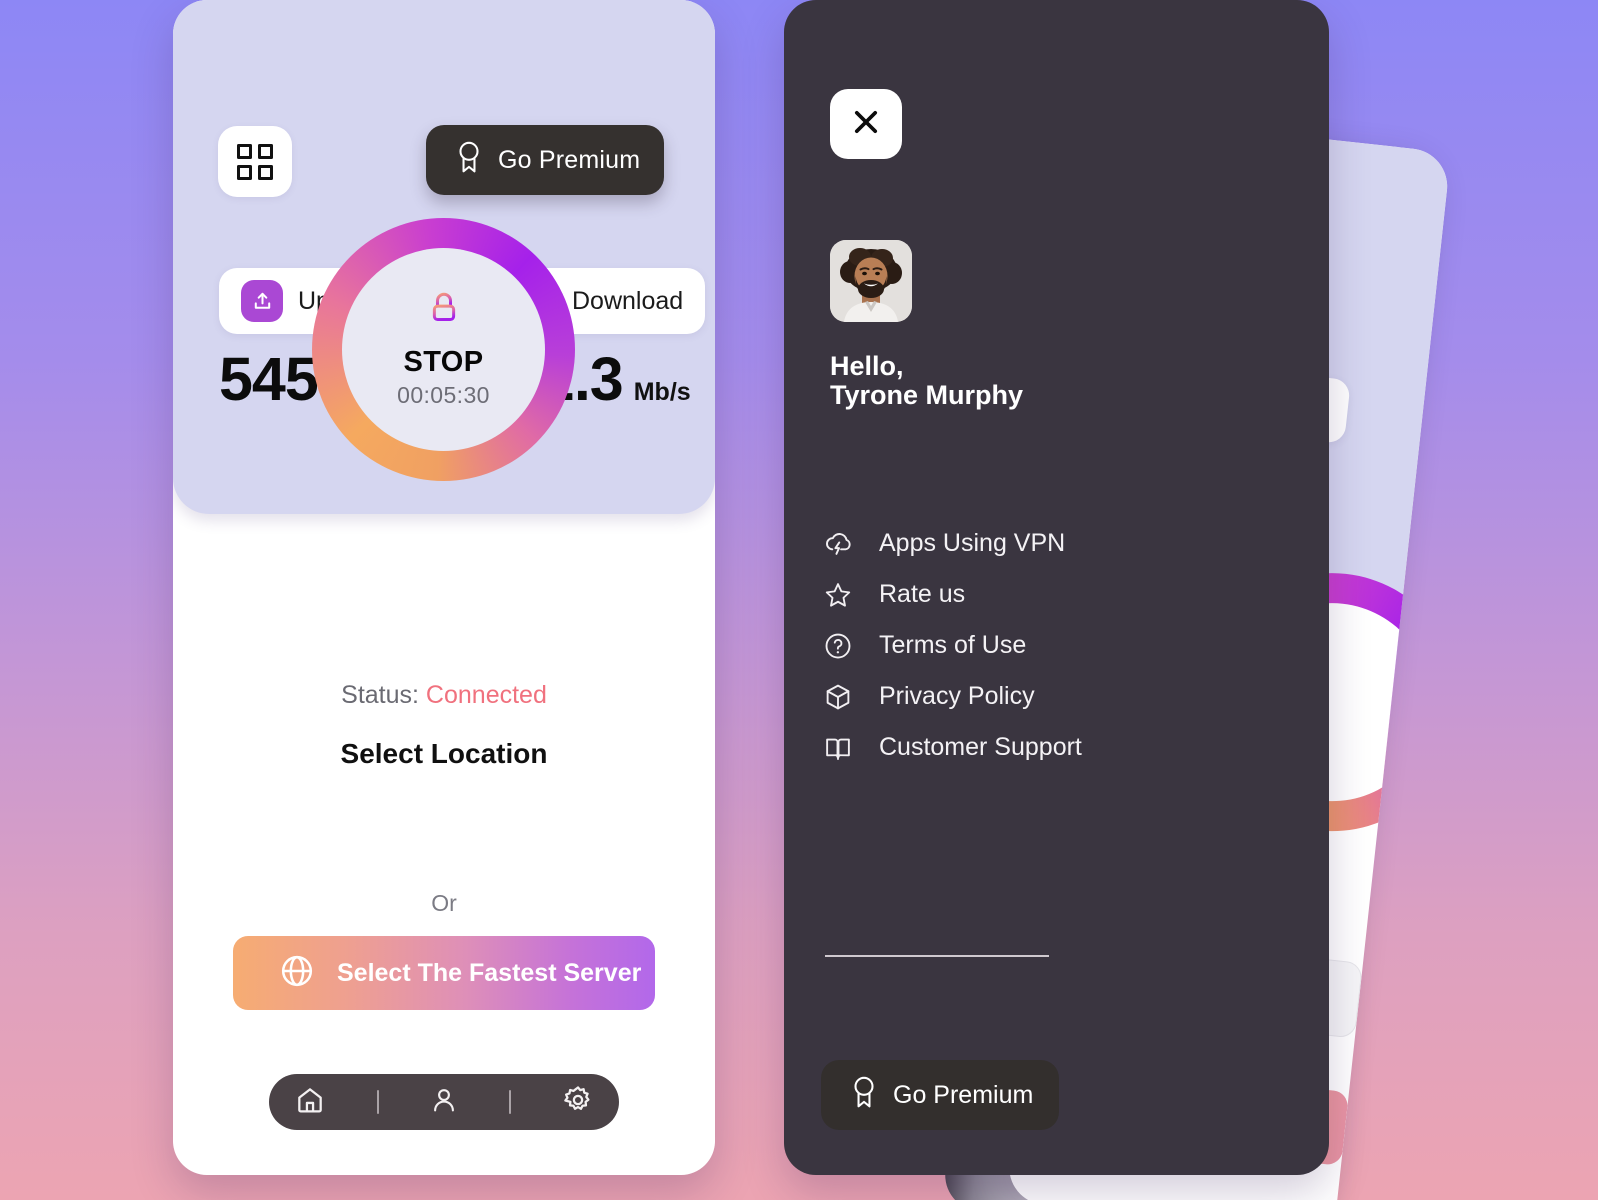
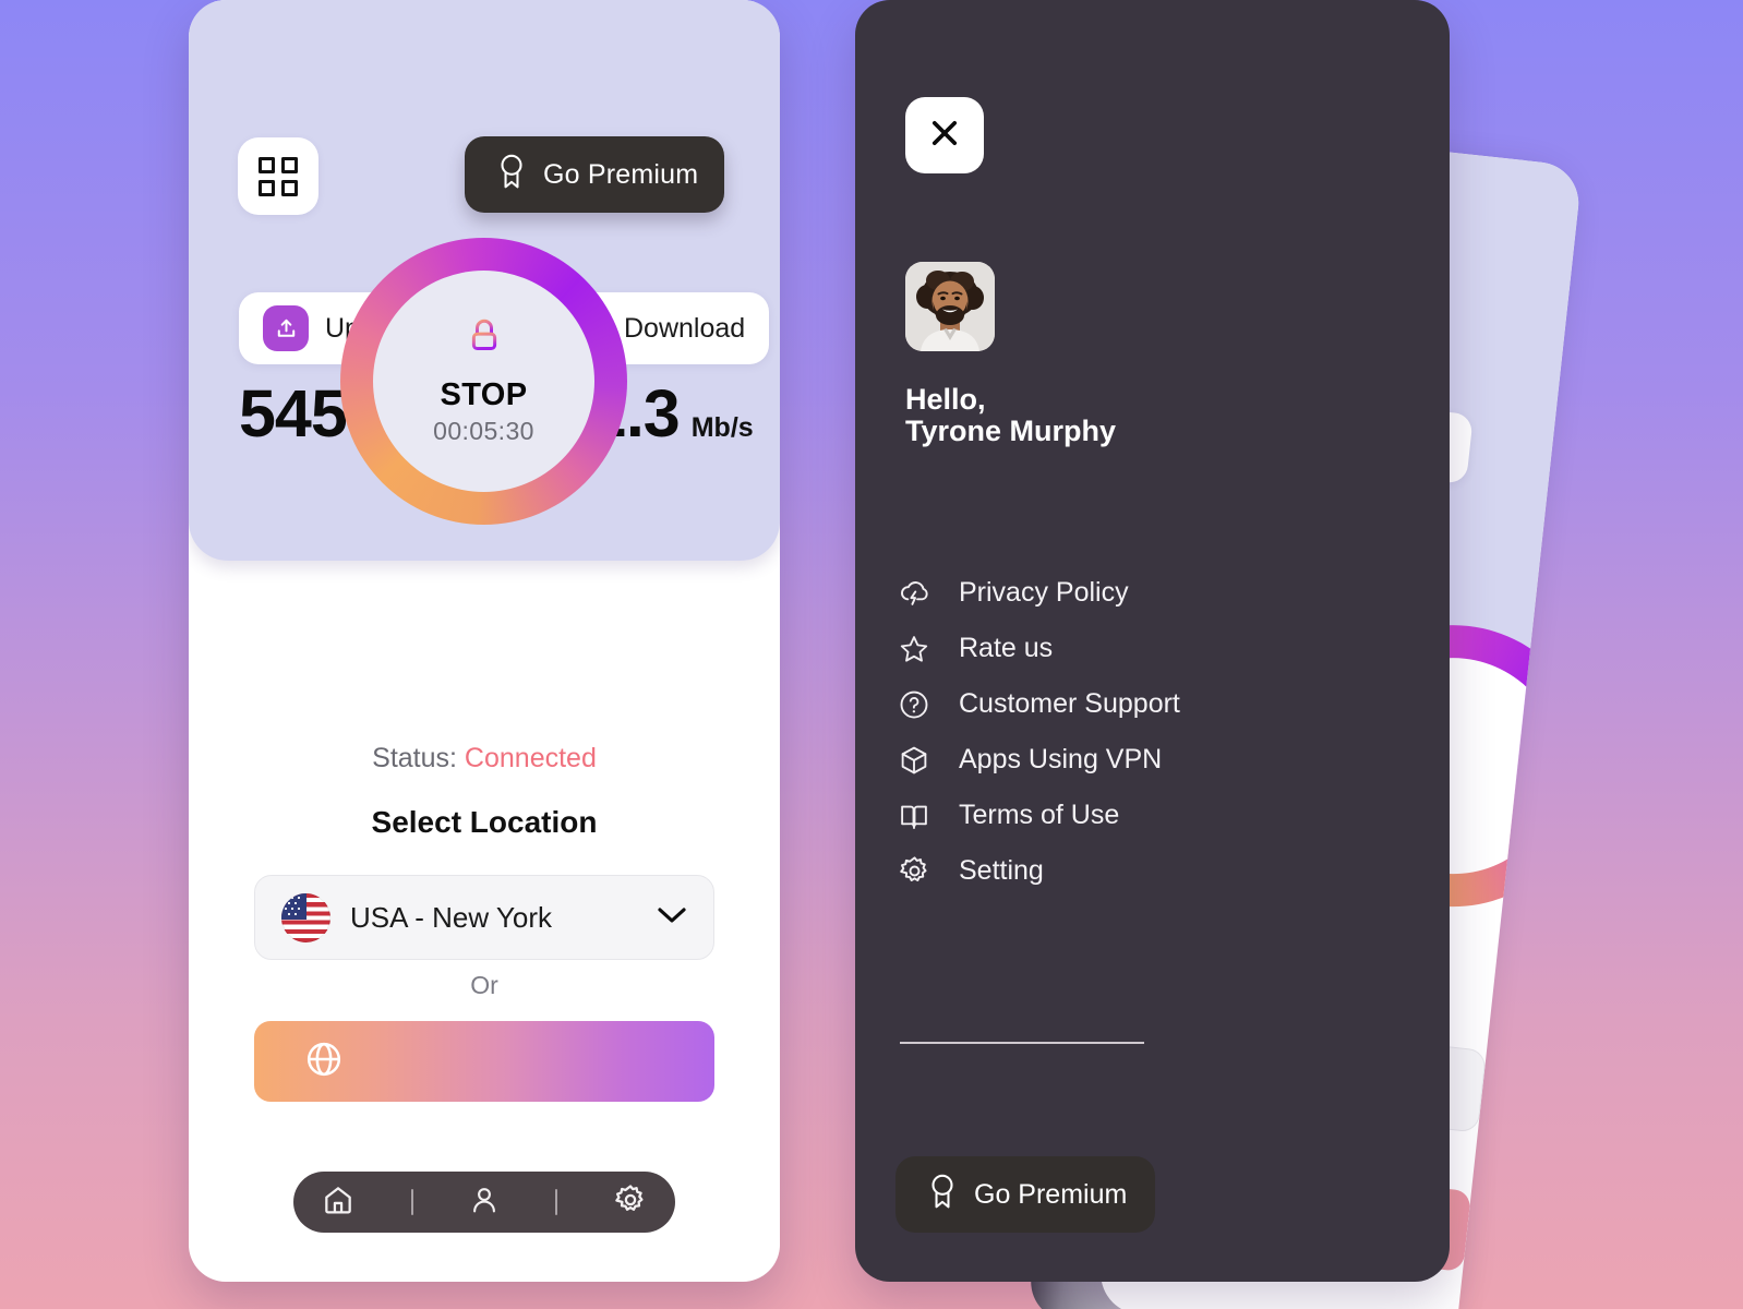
  Go Premium
  Download
  545
  Mb/s
  STOP
  00:05:30
  Status: Connected
  Select Location
+ USA - New York
  Or
- Select The Fastest Server
  Hello,
  Tyrone Murphy
- Apps Using VPN
+ Privacy Policy
  Rate us
- Terms of Use
+ Customer Support
- Privacy Policy
+ Apps Using VPN
- Customer Support
+ Terms of Use
+ Setting
  Go Premium
